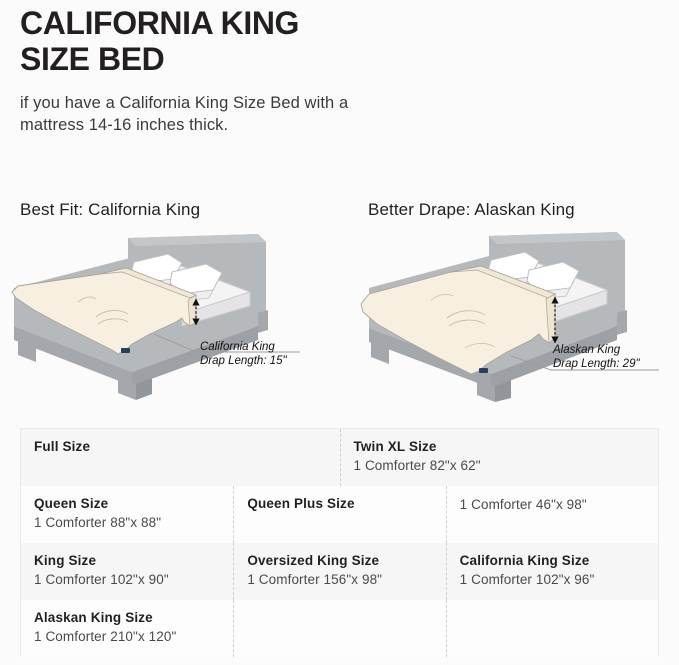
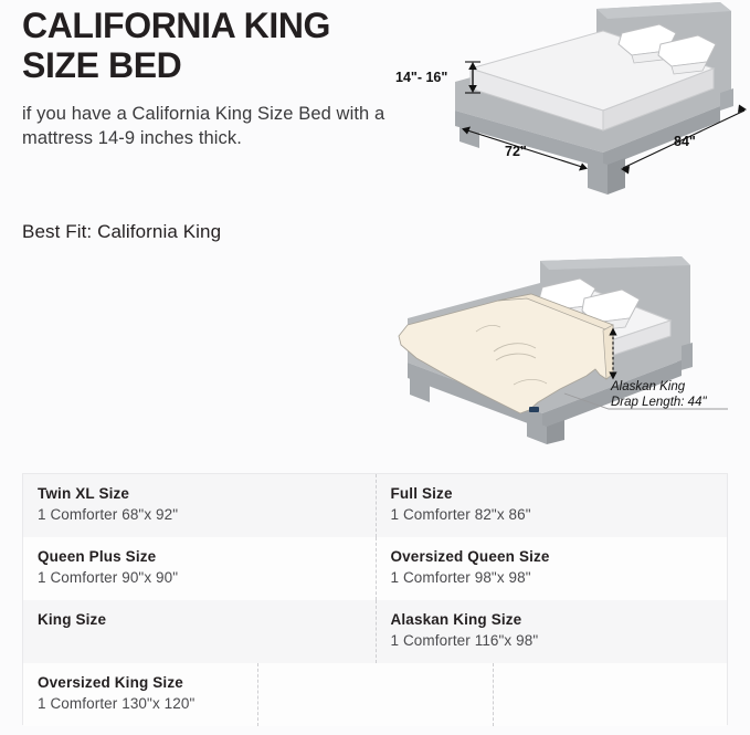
  CALIFORNIA KING SIZE BED
- if you have a California King Size Bed with a mattress 14-16 inches thick.
+ if you have a California King Size Bed with a mattress 14-9 inches thick.
+ 14"- 16"
+ 72"
+ 84"
  Best Fit: California King
- Better Drape: Alaskan King
- California King
- Drap Length: 15"
  Alaskan King
- Drap Length: 29"
+ Drap Length: 44"
- Full Size
+ Twin XL Size
+ 1 Comforter 68"x 92"
- Twin XL Size
+ Full Size
- 1 Comforter 82"x 62"
+ 1 Comforter 82"x 86"
- Queen Size
- 1 Comforter 88"x 88"
  Queen Plus Size
+ 1 Comforter 90"x 90"
+ Oversized Queen Size
- 1 Comforter 46"x 98"
+ 1 Comforter 98"x 98"
  King Size
- 1 Comforter 102"x 90"
- Oversized King Size
+ Alaskan King Size
- 1 Comforter 156"x 98"
+ 1 Comforter 116"x 98"
- California King Size
- 1 Comforter 102"x 96"
- Alaskan King Size
+ Oversized King Size
- 1 Comforter 210"x 120"
+ 1 Comforter 130"x 120"
